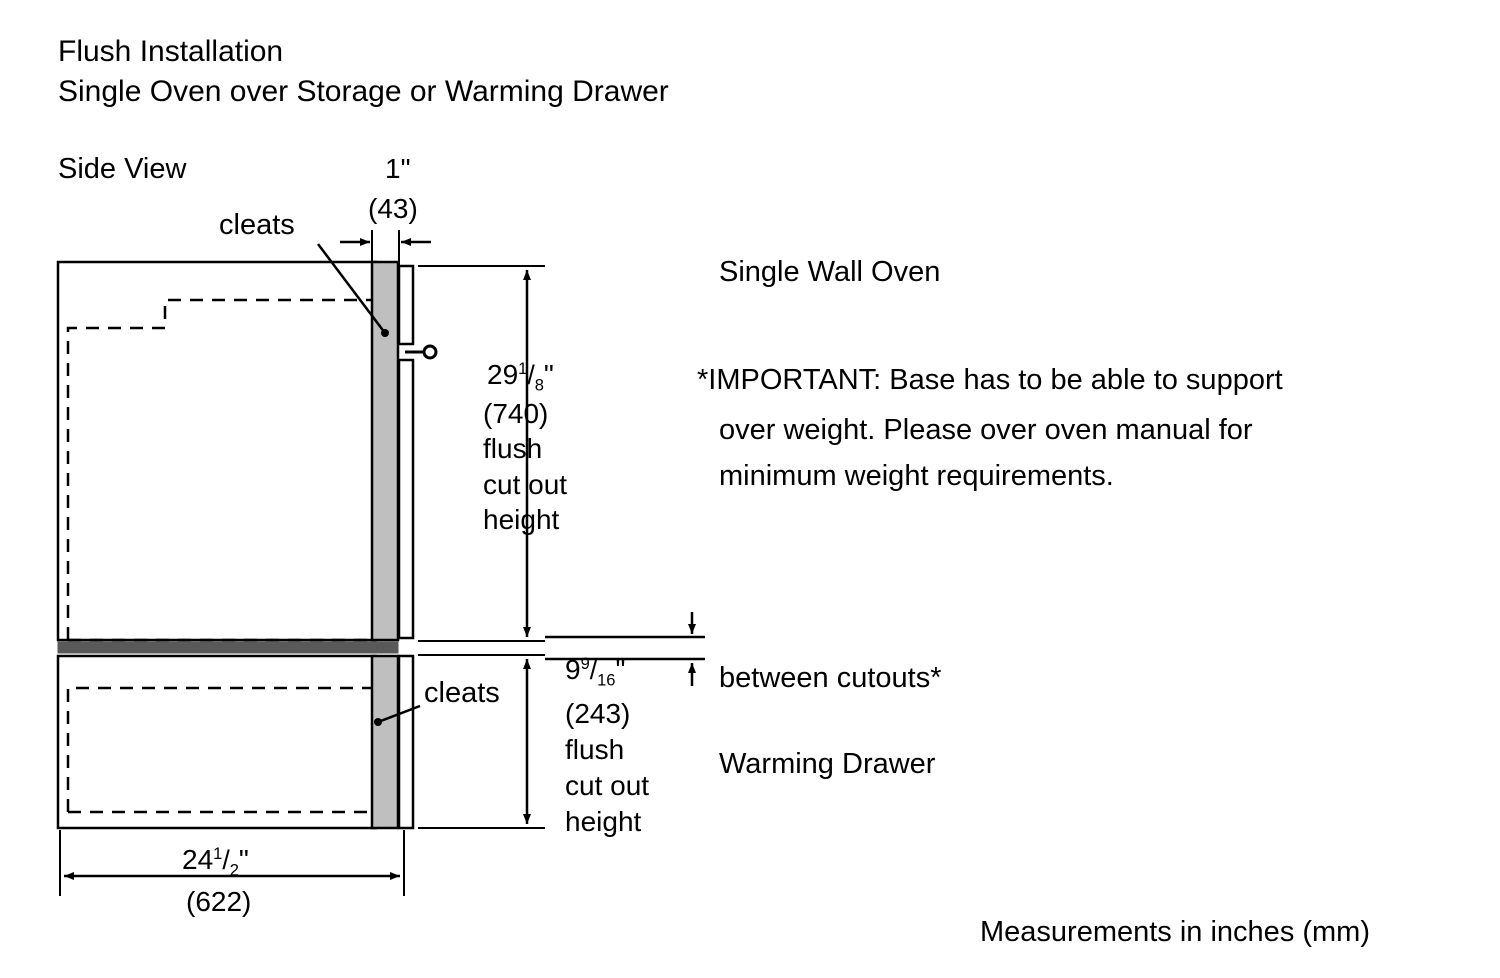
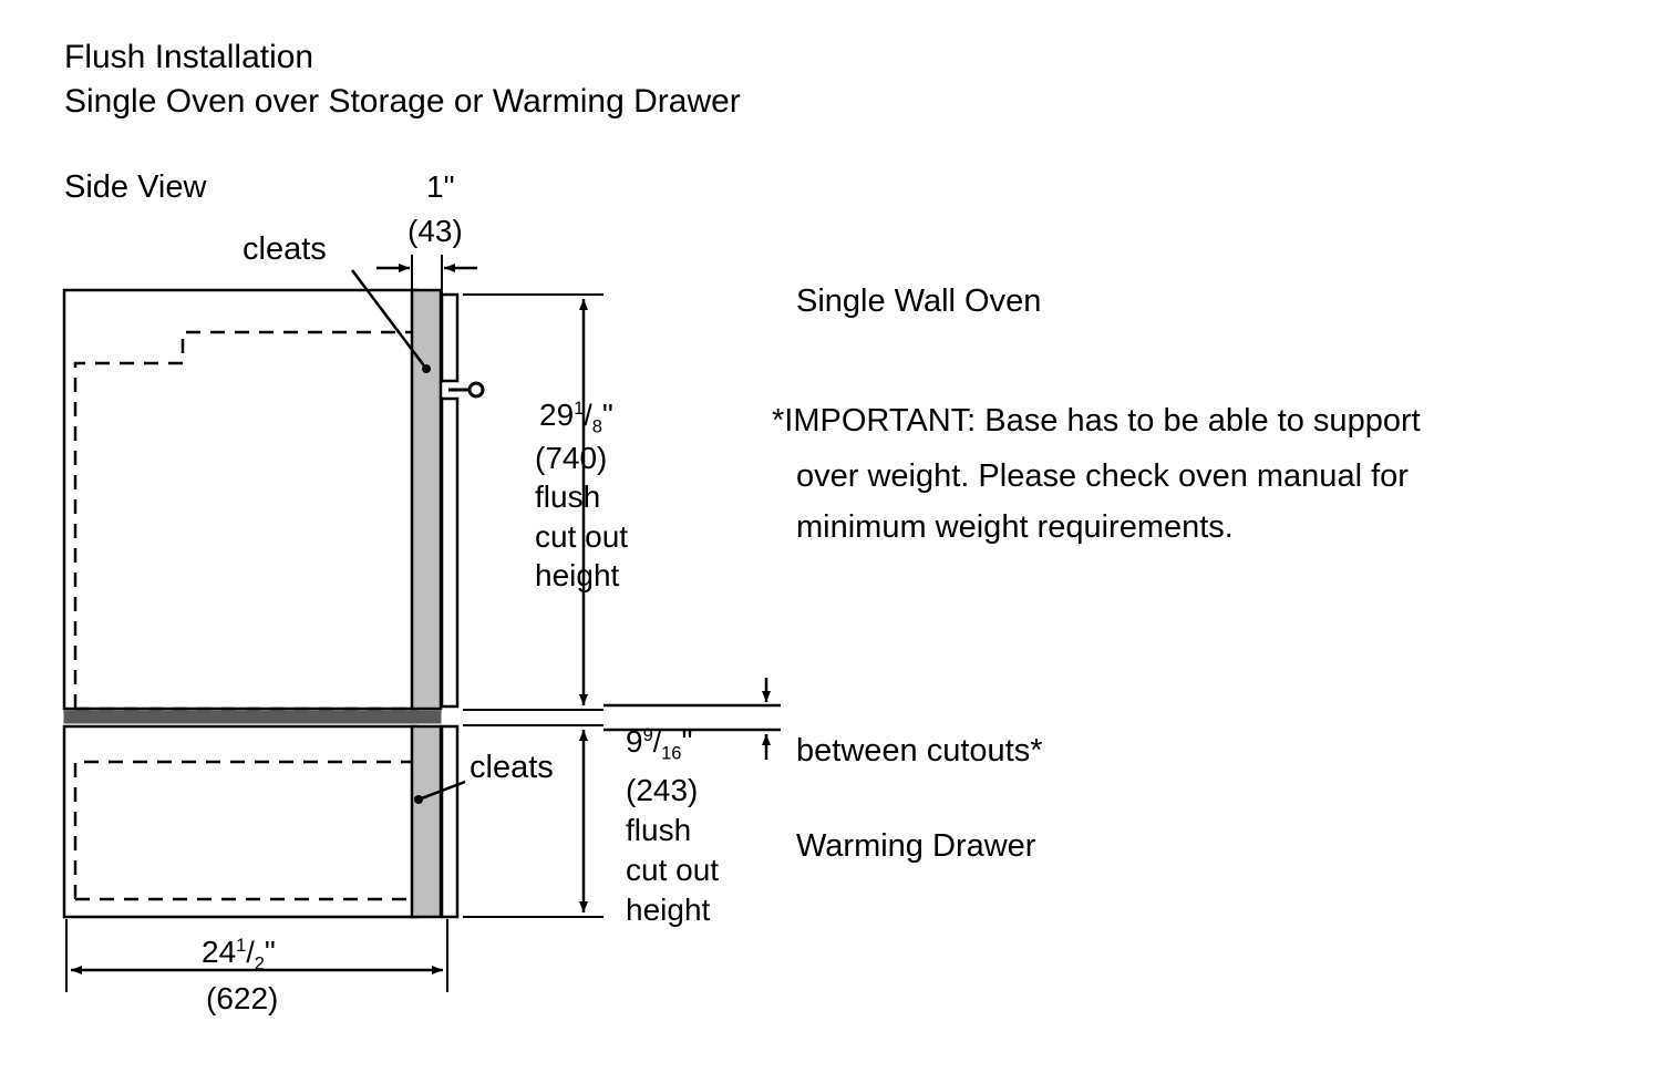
  Flush Installation
  Single Oven over Storage or Warming Drawer
  Side View
  cleats
  cleats
  1"
  (43)
  291/8"
  (740)
  flush
  cut out
  height
  99/16"
  (243)
  flush
  cut out
  height
  241/2"
  (622)
  Single Wall Oven
  *IMPORTANT: Base has to be able to support
- over weight. Please over oven manual for
+ over weight. Please check oven manual for
  minimum weight requirements.
  between cutouts*
  Warming Drawer
- Measurements in inches (mm)
